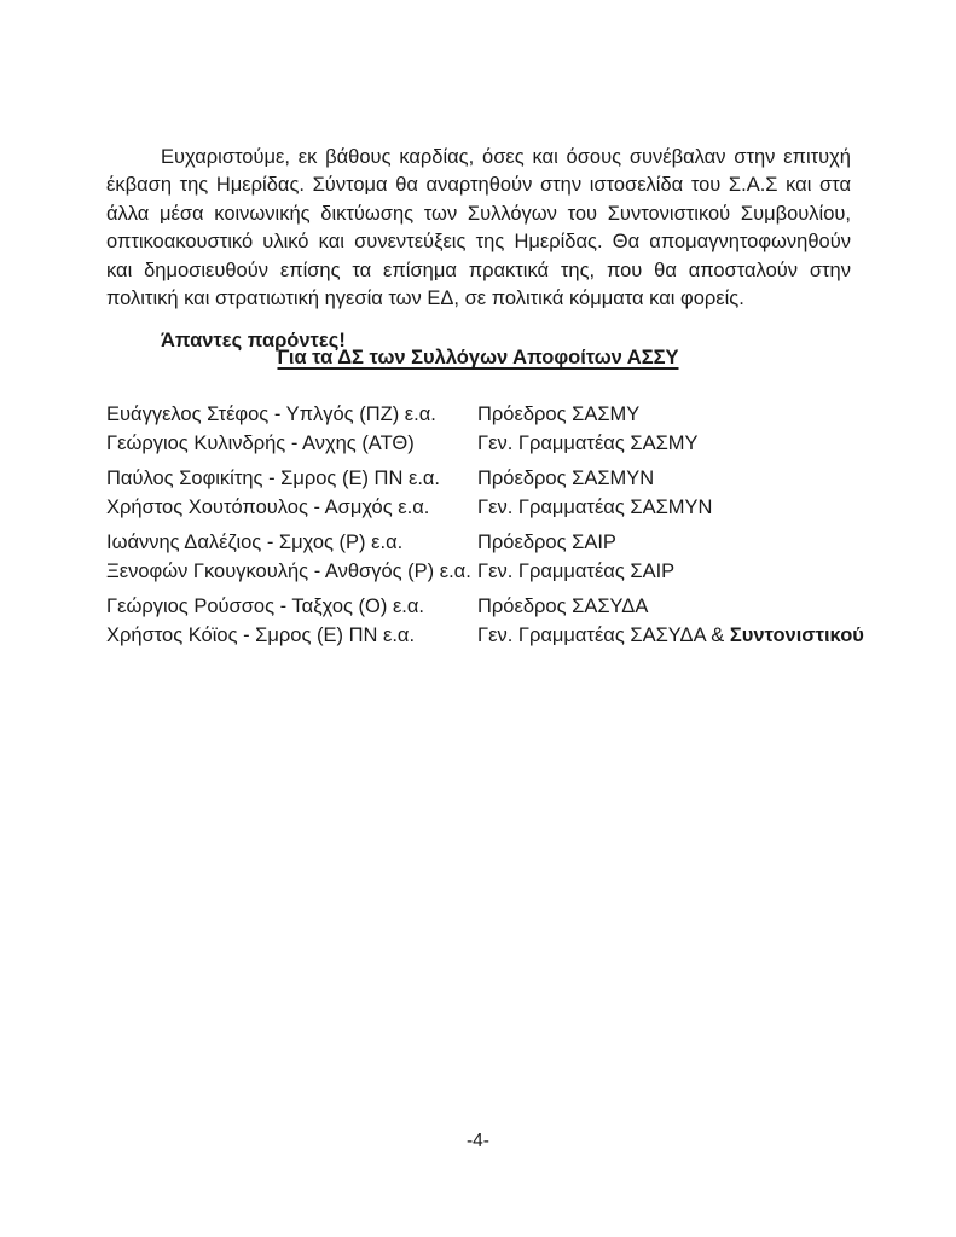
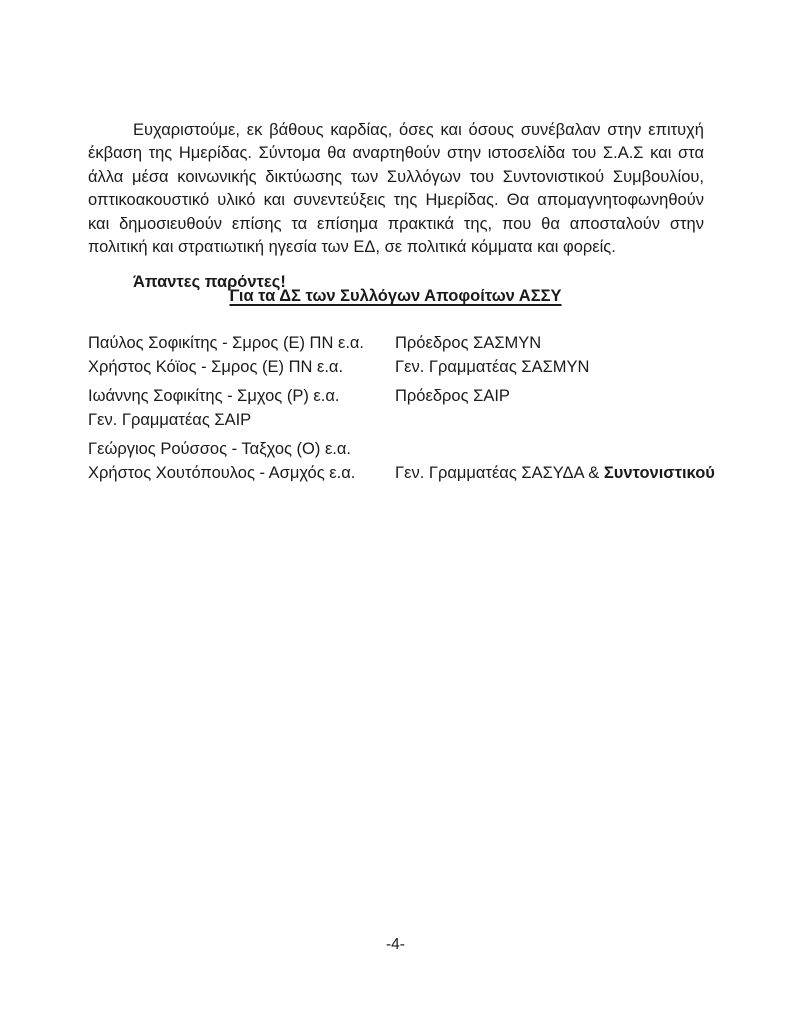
  Ευχαριστούμε, εκ βάθους καρδίας, όσες και όσους συνέβαλαν στην επιτυχή έκβαση της Ημερίδας. Σύντομα θα αναρτηθούν στην ιστοσελίδα του Σ.Α.Σ και στα άλλα μέσα κοινωνικής δικτύωσης των Συλλόγων του Συντονιστικού Συμβουλίου, οπτικοακουστικό υλικό και συνεντεύξεις της Ημερίδας. Θα απομαγνητοφωνηθούν και δημοσιευθούν επίσης τα επίσημα πρακτικά της, που θα αποσταλούν στην πολιτική και στρατιωτική ηγεσία των ΕΔ, σε πολιτικά κόμματα και φορείς.
  Άπαντες παρόντες!
  Για τα ΔΣ των Συλλόγων Αποφοίτων ΑΣΣΥ
- Ευάγγελος Στέφος - Υπλγός (ΠΖ) ε.α.
- Πρόεδρος ΣΑΣΜΥ
- Γεώργιος Κυλινδρής - Ανχης (ΑΤΘ)
- Γεν. Γραμματέας ΣΑΣΜΥ
  Παύλος Σοφικίτης - Σμρος (Ε) ΠΝ ε.α.
  Πρόεδρος ΣΑΣΜΥΝ
- Χρήστος Χουτόπουλος - Ασμχός ε.α.
+ Χρήστος Κόϊος - Σμρος (Ε) ΠΝ ε.α.
  Γεν. Γραμματέας ΣΑΣΜΥΝ
- Ιωάννης Δαλέζιος - Σμχος (Ρ) ε.α.
+ Ιωάννης Σοφικίτης - Σμχος (Ρ) ε.α.
  Πρόεδρος ΣΑΙΡ
- Ξενοφών Γκουγκουλής - Ανθσγός (Ρ) ε.α.
  Γεν. Γραμματέας ΣΑΙΡ
  Γεώργιος Ρούσσος - Ταξχος (Ο) ε.α.
- Πρόεδρος ΣΑΣΥΔΑ
- Χρήστος Κόϊος - Σμρος (Ε) ΠΝ ε.α.
+ Χρήστος Χουτόπουλος - Ασμχός ε.α.
  Γεν. Γραμματέας ΣΑΣΥΔΑ & Συντονιστικού
  -4-
